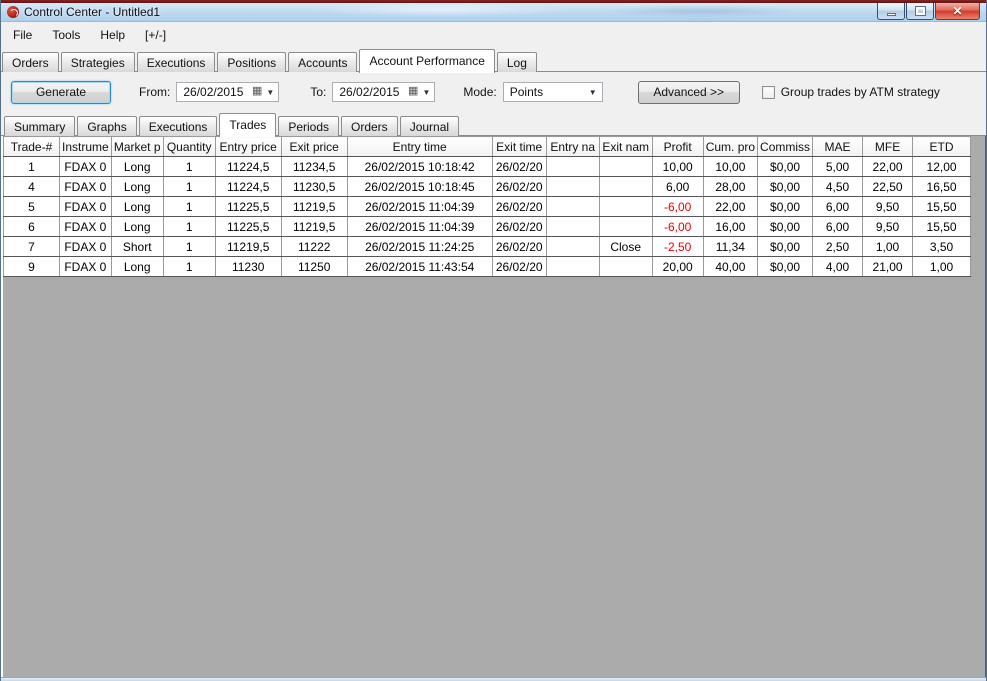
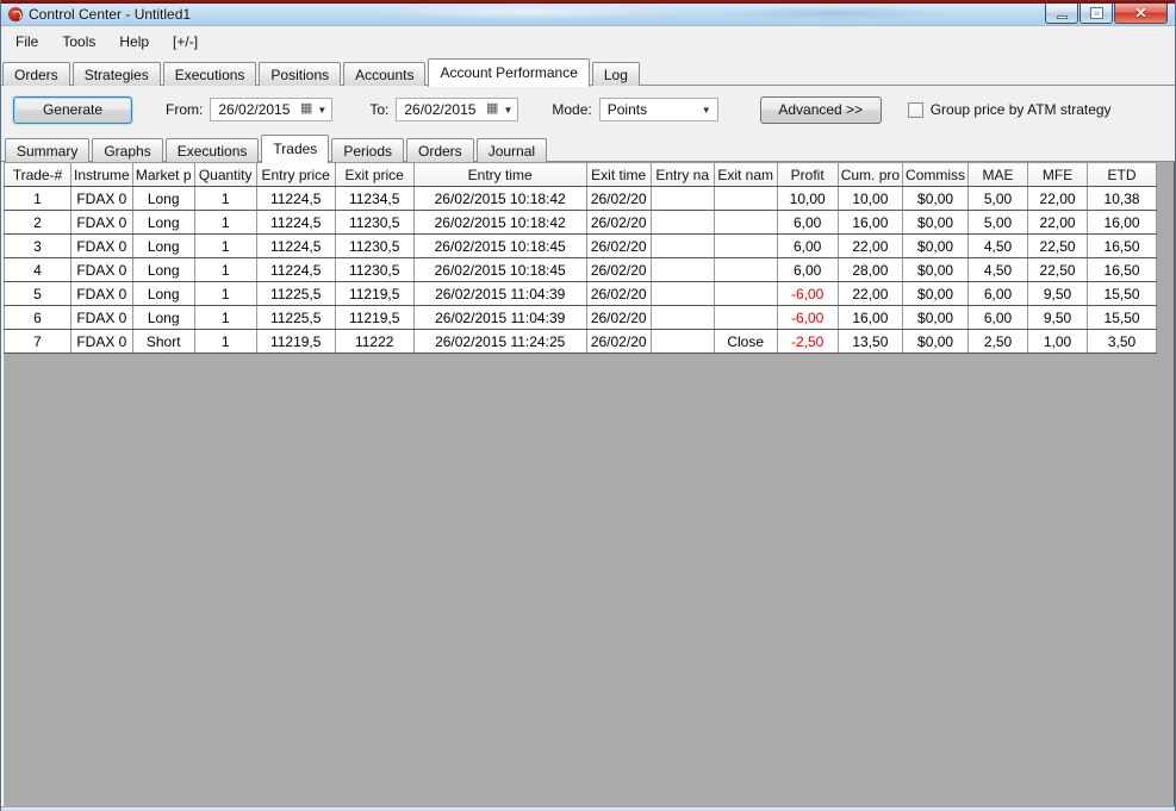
  Control Center - Untitled1
  ✕
  File
  Tools
  Help
  [+/-]
  Orders
  Strategies
  Executions
  Positions
  Accounts
  Account Performance
  Log
  Generate
  From:
  26/02/2015
  ▦
  ▼
  To:
  26/02/2015
  ▦
  ▼
  Mode:
  Points
  ▼
  Advanced >>
- Group trades by ATM strategy
+ Group price by ATM strategy
  Summary
  Graphs
  Executions
  Trades
  Periods
  Orders
  Journal
  Trade-#	Instrume	Market p	Quantity	Entry price	Exit price	Entry time	Exit time	Entry na	Exit nam	Profit	Cum. pro	Commiss	MAE	MFE	ETD
- 1	FDAX 0	Long	1	11224,5	11234,5	26/02/2015 10:18:42	26/02/20			10,00	10,00	$0,00	5,00	22,00	12,00
+ 1	FDAX 0	Long	1	11224,5	11234,5	26/02/2015 10:18:42	26/02/20			10,00	10,00	$0,00	5,00	22,00	10,38
+ 2	FDAX 0	Long	1	11224,5	11230,5	26/02/2015 10:18:42	26/02/20			6,00	16,00	$0,00	5,00	22,00	16,00
+ 3	FDAX 0	Long	1	11224,5	11230,5	26/02/2015 10:18:45	26/02/20			6,00	22,00	$0,00	4,50	22,50	16,50
  4	FDAX 0	Long	1	11224,5	11230,5	26/02/2015 10:18:45	26/02/20			6,00	28,00	$0,00	4,50	22,50	16,50
  5	FDAX 0	Long	1	11225,5	11219,5	26/02/2015 11:04:39	26/02/20			-6,00	22,00	$0,00	6,00	9,50	15,50
  6	FDAX 0	Long	1	11225,5	11219,5	26/02/2015 11:04:39	26/02/20			-6,00	16,00	$0,00	6,00	9,50	15,50
- 7	FDAX 0	Short	1	11219,5	11222	26/02/2015 11:24:25	26/02/20		Close	-2,50	11,34	$0,00	2,50	1,00	3,50
+ 7	FDAX 0	Short	1	11219,5	11222	26/02/2015 11:24:25	26/02/20		Close	-2,50	13,50	$0,00	2,50	1,00	3,50
- 9	FDAX 0	Long	1	11230	11250	26/02/2015 11:43:54	26/02/20			20,00	40,00	$0,00	4,00	21,00	1,00
